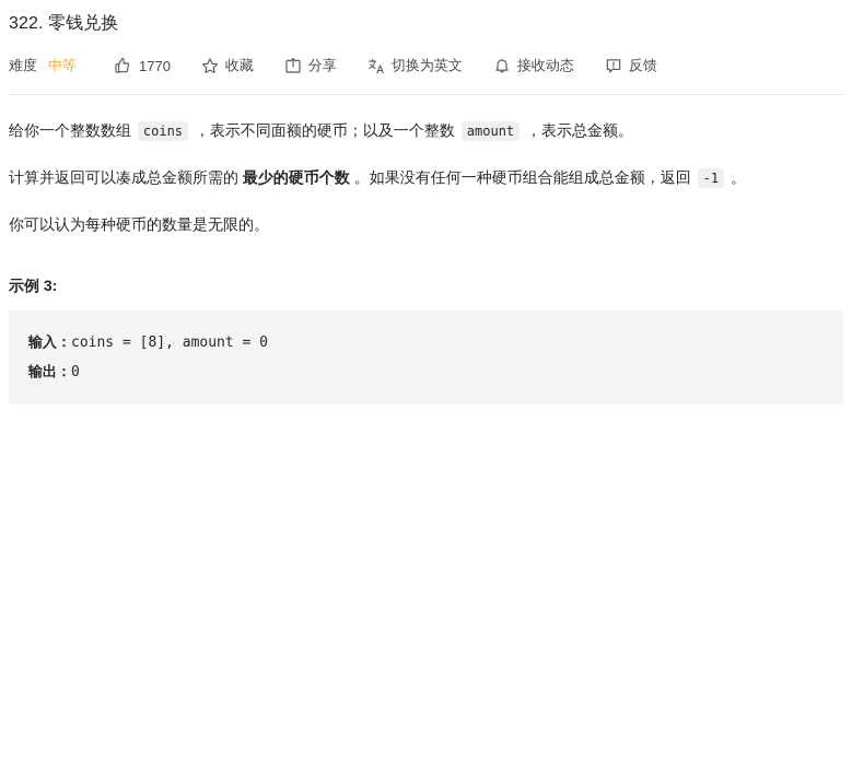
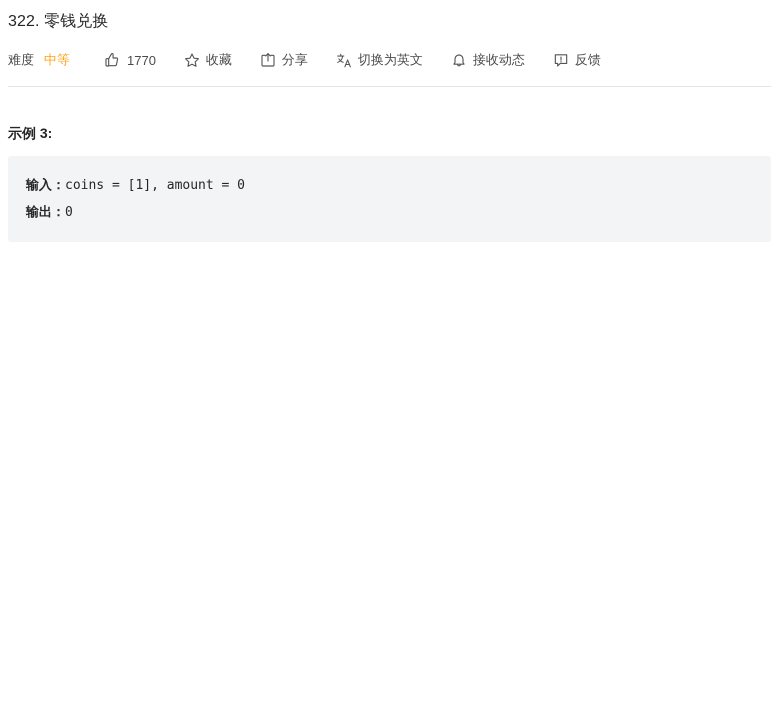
  322. 零钱兑换
  难度
  中等
  1770
  收藏
  分享
  切换为英文
  接收动态
  反馈
- 给你一个整数数组 coins ，表示不同面额的硬币；以及一个整数 amount ，表示总金额。
- 计算并返回可以凑成总金额所需的 最少的硬币个数 。如果没有任何一种硬币组合能组成总金额，返回 -1 。
- 你可以认为每种硬币的数量是无限的。
  示例 3:
- 输入：coins = [8], amount = 0 输出：0
+ 输入：coins = [1], amount = 0 输出：0
